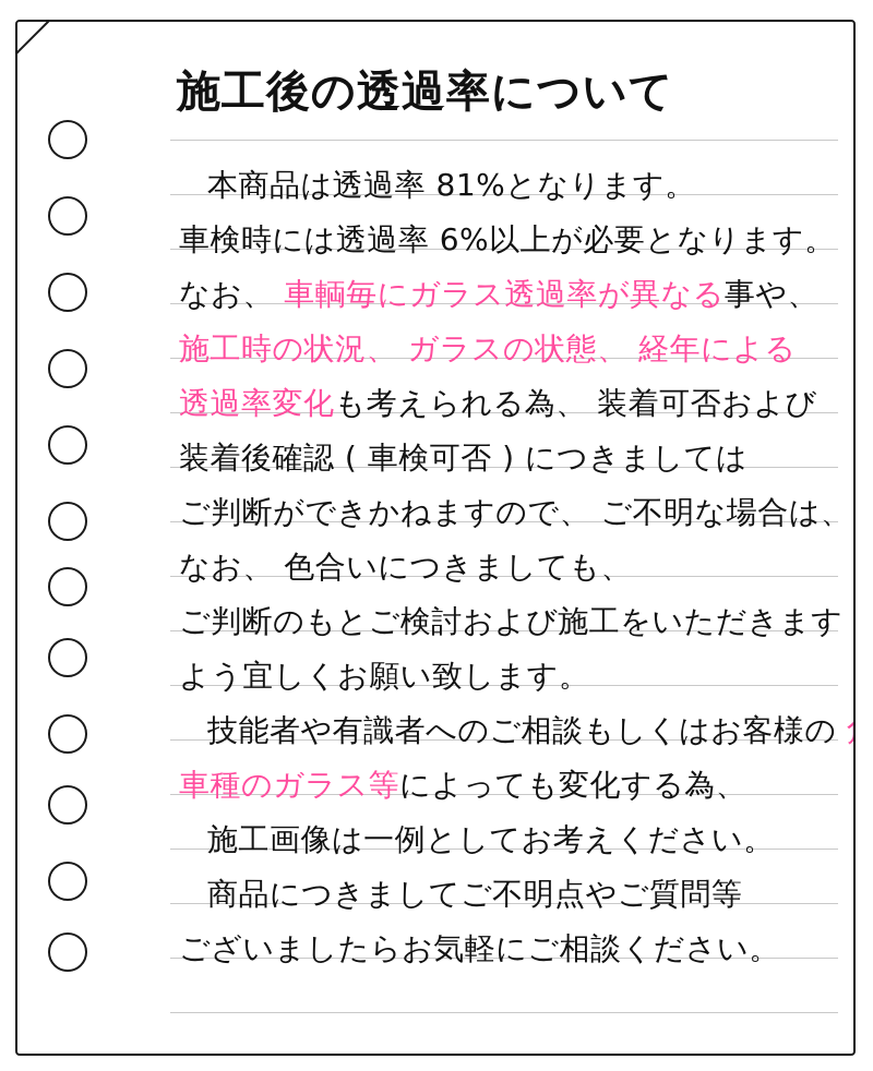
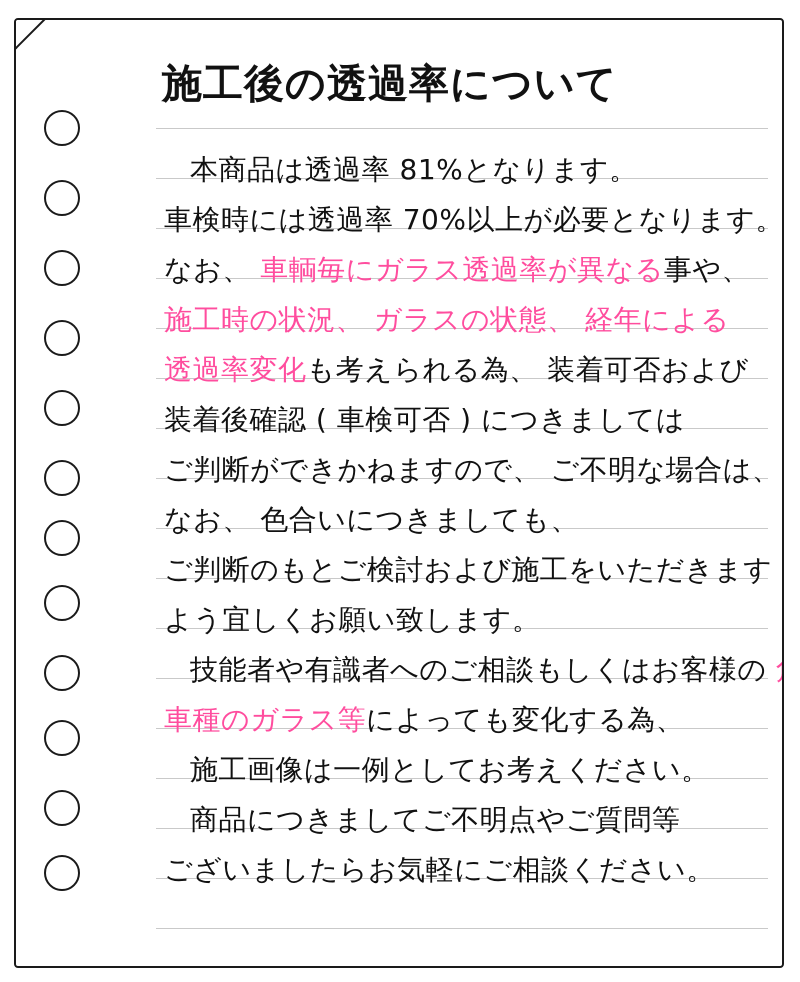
  施工後の透過率について
  本商品は透過率 81%となります。
- 車検時には透過率 6%以上が必要となります。
+ 車検時には透過率 70%以上が必要となります。
  なお、 車輌毎にガラス透過率が異なる事や、
  施工時の状況、 ガラスの状態、 経年による
  透過率変化も考えられる為、 装着可否および
  装着後確認 ( 車検可否 ) につきましては
  ご判断ができかねますので、 ご不明な場合は、
  なお、 色合いにつきましても、
  ご判断のもとご検討および施工をいただきます
  よう宜しくお願い致します。
  技能者や有識者へのご相談もしくはお客様の
  車種のガラス等によっても変化する為、
  施工画像は一例としてお考えください。
  商品につきましてご不明点やご質問等
  ございましたらお気軽にご相談ください。
